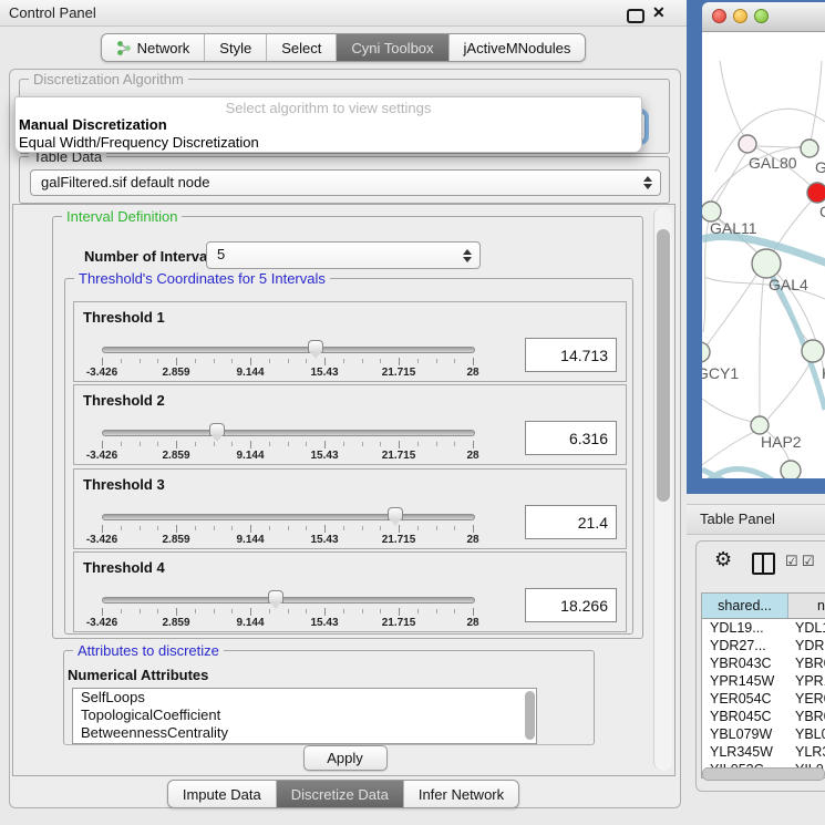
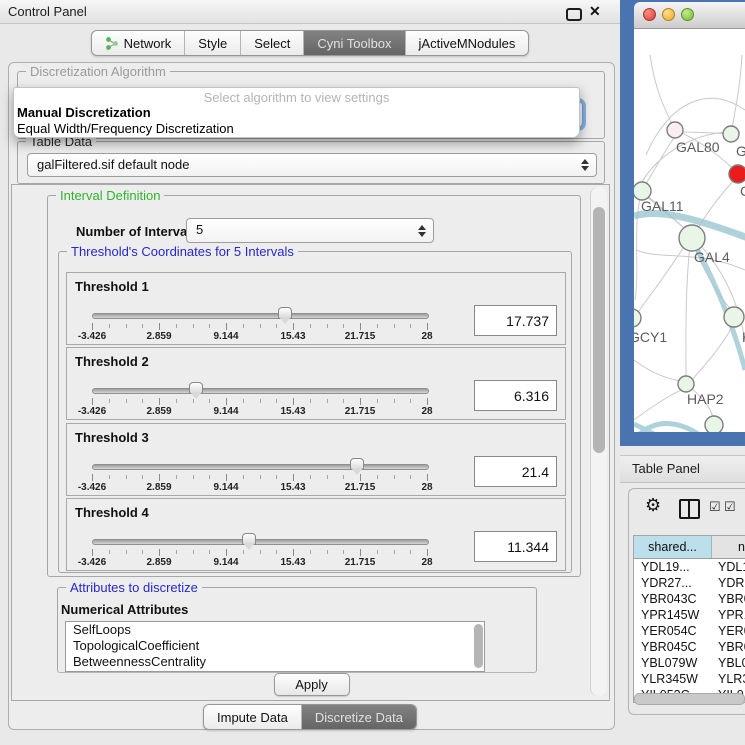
  Control Panel
  ✕
  Network
  Style
  Select
  Cyni Toolbox
  jActiveMNodules
  Discretization Algorithm
  Table Data
  galFiltered.sif default node
  Interval Definition
  Number of Interva
  5
  Threshold's Coordinates for 5 Intervals
  Threshold 1
  -3.426
  2.859
  9.144
  15.43
  21.715
  28
- 14.713
+ 17.737
  Threshold 2
  -3.426
  2.859
  9.144
  15.43
  21.715
  28
  6.316
  Threshold 3
  -3.426
  2.859
  9.144
  15.43
  21.715
  28
  21.4
  Threshold 4
  -3.426
  2.859
  9.144
  15.43
  21.715
  28
- 18.266
+ 11.344
  Attributes to discretize
  Numerical Attributes
  SelfLoops
  TopologicalCoefficient
  BetweennessCentrality
  Apply
  Select algorithm to view settings
  Manual Discretization
  Equal Width/Frequency Discretization
  Impute Data
  Discretize Data
- Infer Network
  GAL80
  G
  GAL11
  GAL4
  GCY1
  HAP2
  Table Panel
  ⚙
  ☑
  ☑
  shared...
  n
  YDL19...
  YDL
  YDR27...
  YDR
  YBR043C
  YBR
  YPR145W
  YPR
  YER054C
  YER
  YBR045C
  YBR
  YBL079W
  YBL
  YLR345W
  YLR
